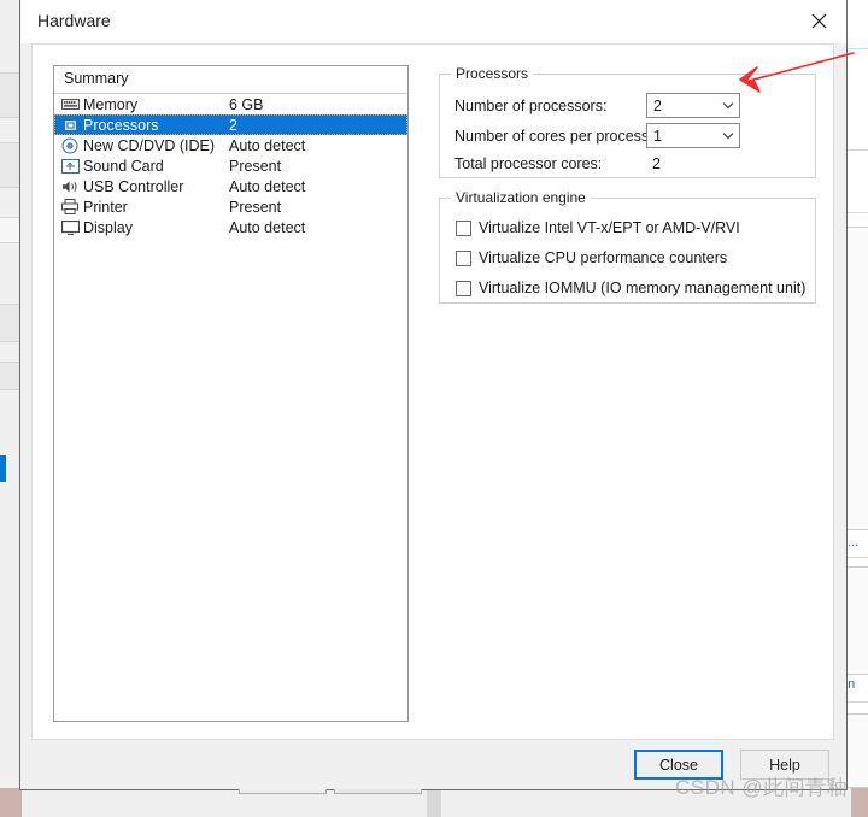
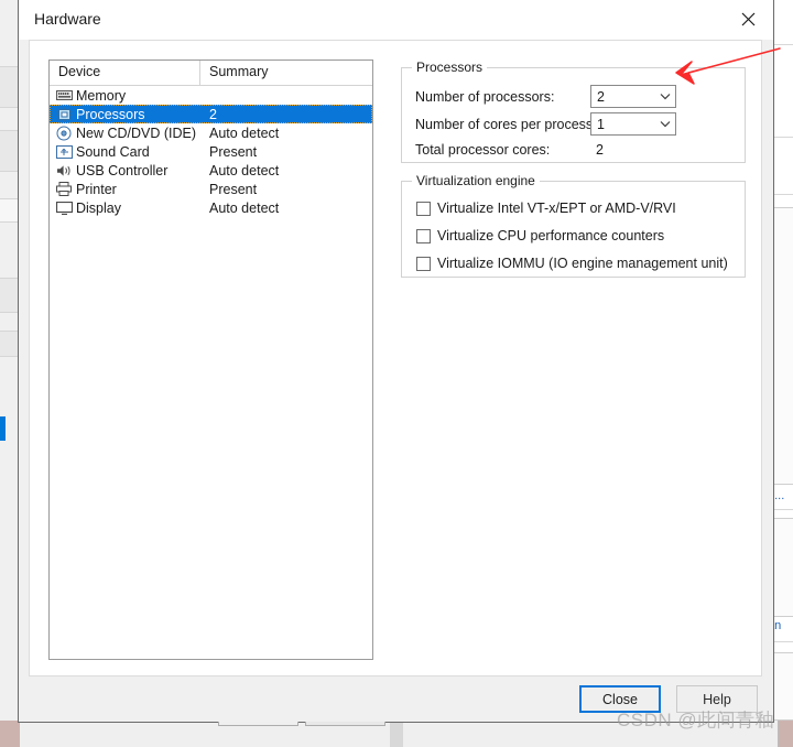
  ...
  Hardware
+ Device
  Summary
  Memory
- 6 GB
  Processors
  2
  New CD/DVD (IDE)
  Auto detect
  Sound Card
  Present
  USB Controller
  Auto detect
  Printer
  Present
  Display
  Auto detect
  Processors
  Number of processors:
  2
  Number of cores per proces
  1
  Total processor cores:
  2
  Virtualization engine
  Virtualize Intel VT-x/EPT or AMD-V/RVI
  Virtualize CPU performance counters
- Virtualize IOMMU (IO memory management unit)
+ Virtualize IOMMU (IO engine management unit)
  Close
  Help
  CSDN @此间青釉
